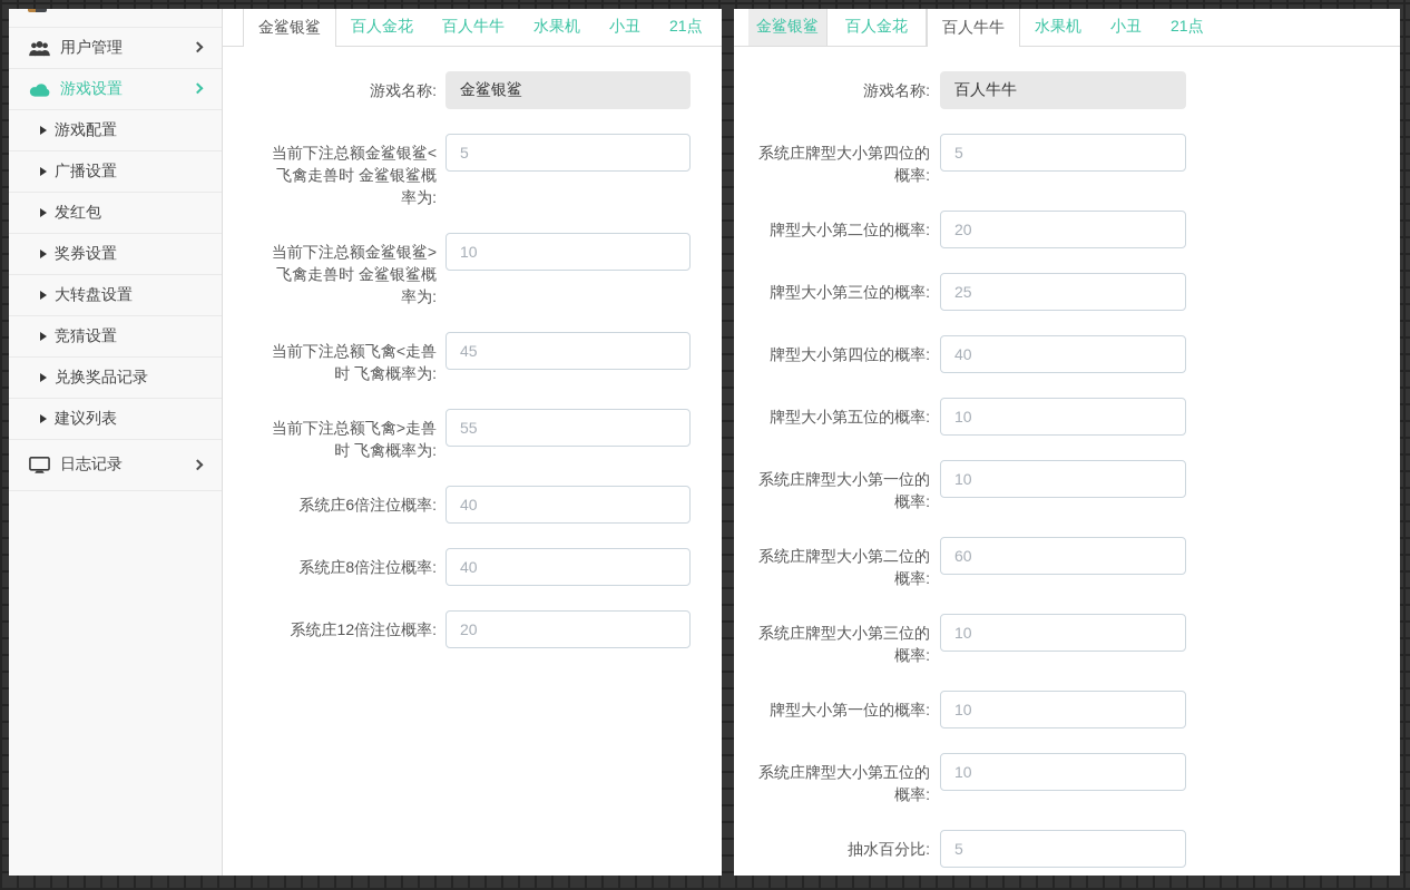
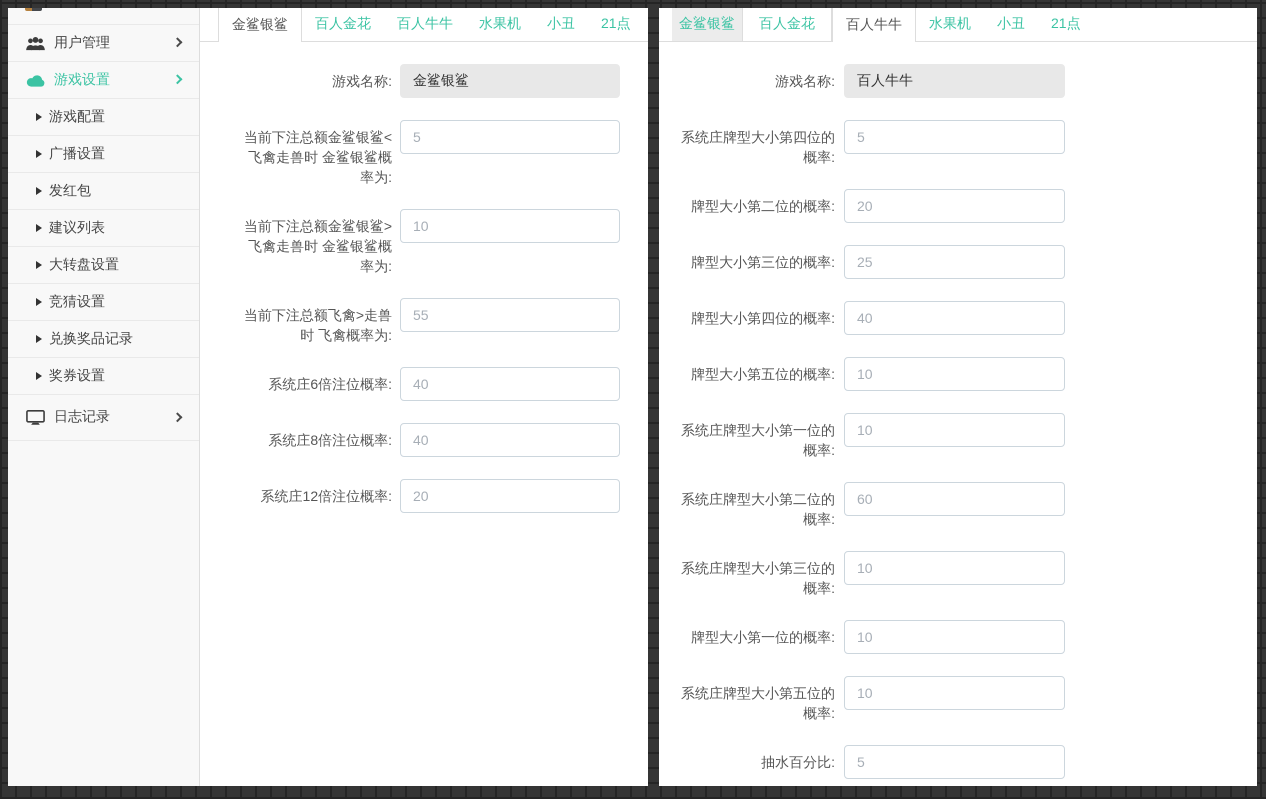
  用户管理
  游戏设置
  游戏配置
  广播设置
  发红包
- 奖券设置
+ 建议列表
  大转盘设置
  竞猜设置
  兑换奖品记录
- 建议列表
+ 奖券设置
  日志记录
  金鲨银鲨
  百人金花
  百人牛牛
  水果机
  小丑
  21点
  游戏名称:
  金鲨银鲨
  当前下注总额金鲨银鲨< 飞禽走兽时 金鲨银鲨概率为:
  5
  当前下注总额金鲨银鲨> 飞禽走兽时 金鲨银鲨概率为:
  10
- 当前下注总额飞禽<走兽 时 飞禽概率为:
- 45
  当前下注总额飞禽>走兽 时 飞禽概率为:
  55
  系统庄6倍注位概率:
  40
  系统庄8倍注位概率:
  40
  系统庄12倍注位概率:
  20
  金鲨银鲨
  百人金花
  百人牛牛
  水果机
  小丑
  21点
  游戏名称:
  百人牛牛
  系统庄牌型大小第四位的 概率:
  5
  牌型大小第二位的概率:
  20
  牌型大小第三位的概率:
  25
  牌型大小第四位的概率:
  40
  牌型大小第五位的概率:
  10
  系统庄牌型大小第一位的 概率:
  10
  系统庄牌型大小第二位的 概率:
  60
  系统庄牌型大小第三位的 概率:
  10
  牌型大小第一位的概率:
  10
  系统庄牌型大小第五位的 概率:
  10
  抽水百分比:
  5
